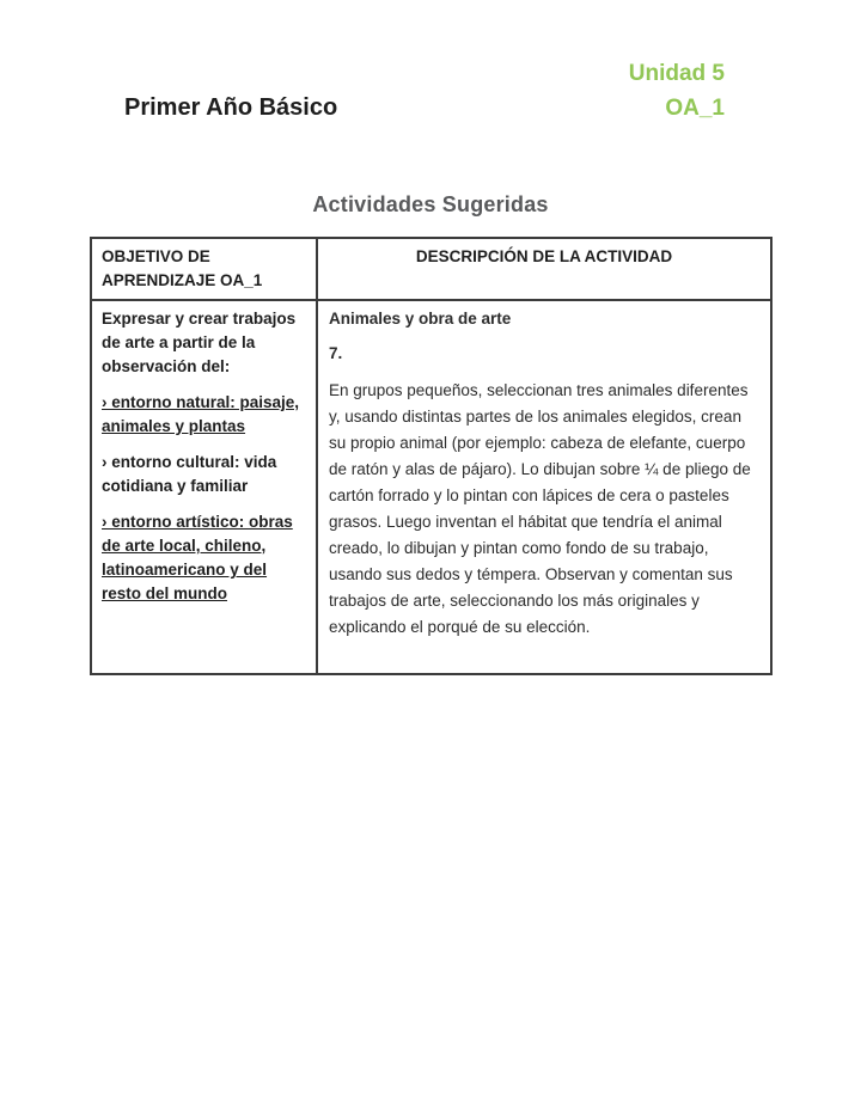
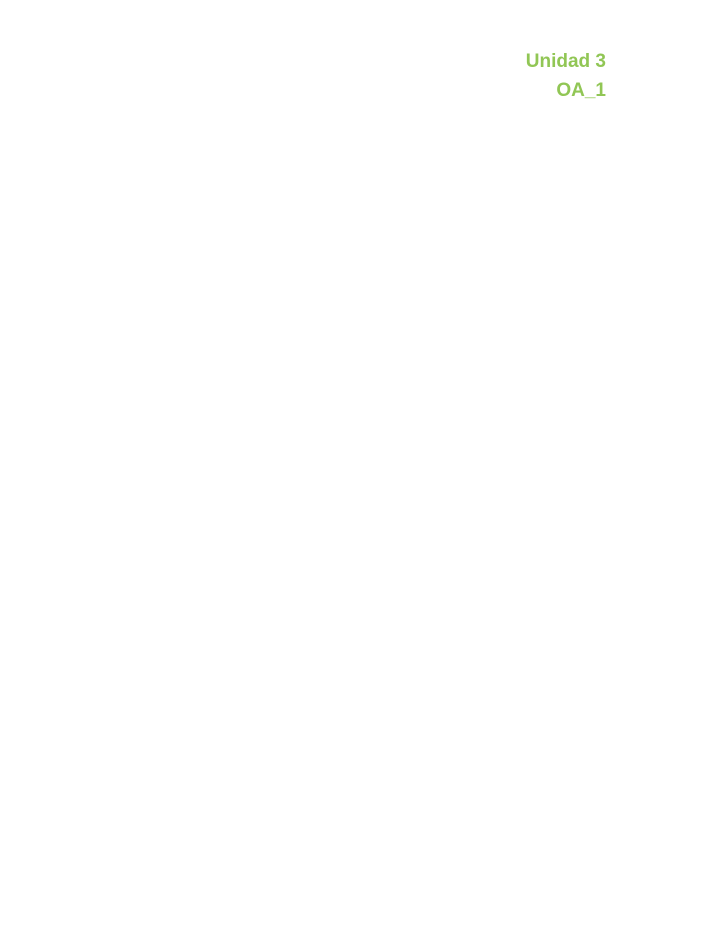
- Primer Año Básico
- Unidad 5
+ Unidad 3
  OA_1
- Actividades Sugeridas
- OBJETIVO DE APRENDIZAJE OA_1	DESCRIPCIÓN DE LA ACTIVIDAD
- Expresar y crear trabajos de arte a partir de la observación del: › entorno natural: paisaje, animales y plantas › entorno cultural: vida cotidiana y familiar › entorno artístico: obras de arte local, chileno, latinoamericano y del resto del mundo	Animales y obra de arte 7. En grupos pequeños, seleccionan tres animales diferentes y, usando distintas partes de los animales elegidos, crean su propio animal (por ejemplo: cabeza de elefante, cuerpo de ratón y alas de pájaro). Lo dibujan sobre ¼ de pliego de cartón forrado y lo pintan con lápices de cera o pasteles grasos. Luego inventan el hábitat que tendría el animal creado, lo dibujan y pintan como fondo de su trabajo, usando sus dedos y témpera. Observan y comentan sus trabajos de arte, seleccionando los más originales y explicando el porqué de su elección.
